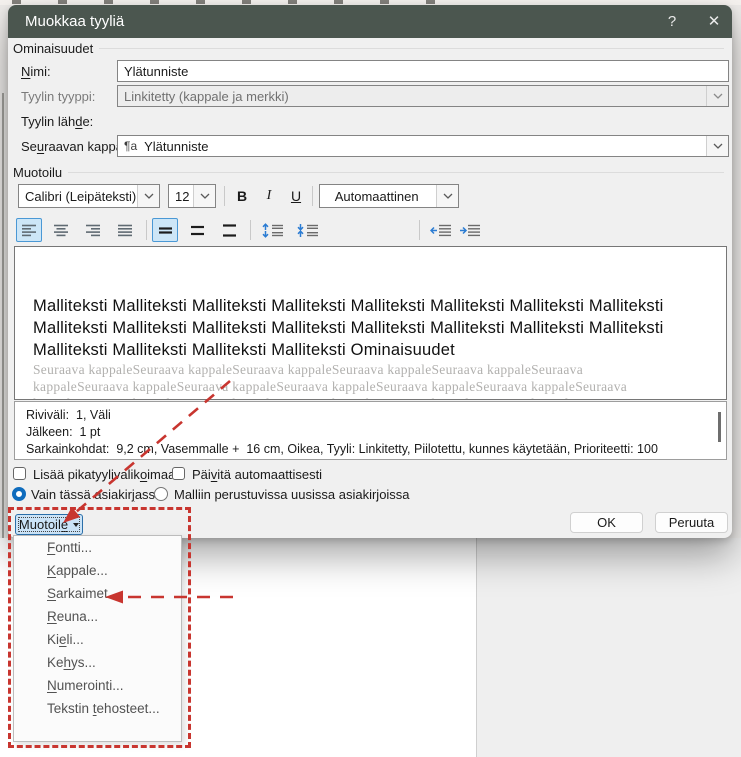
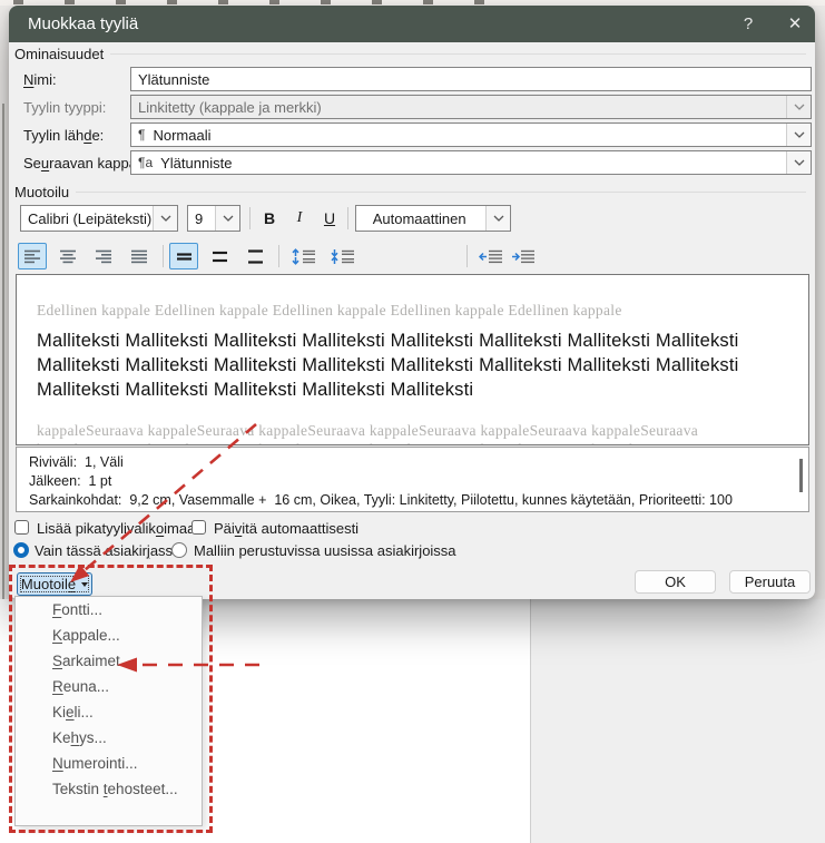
  Muokkaa tyyliä
  ?
  ✕
  Ominaisuudet
  Nimi:
  Ylätunniste
  Tyylin tyyppi:
  Linkitetty (kappale ja merkki)
  Tyylin lähde:
+ ¶
+ Normaali
  ¶a
  Ylätunniste
  Muotoilu
  Calibri (Leipäteksti)
- 12
+ 9
  B
  I
  U
  Automaattinen
+ Edellinen kappale Edellinen kappale Edellinen kappale Edellinen kappale Edellinen kappale
  Malliteksti Malliteksti Malliteksti Malliteksti Malliteksti Malliteksti Malliteksti Malliteksti
  Malliteksti Malliteksti Malliteksti Malliteksti Malliteksti Malliteksti Malliteksti Malliteksti
- Malliteksti Malliteksti Malliteksti Malliteksti Ominaisuudet
+ Malliteksti Malliteksti Malliteksti Malliteksti Malliteksti
- Seuraava kappaleSeuraava kappaleSeuraava kappaleSeuraava kappaleSeuraava kappaleSeuraava
  kappaleSeuraava kappaleSeuraav kappaleSeuraava kappaleSeuraava kappaleSeuraava kappaleSeuraava
  Riviväli: 1, Väli
  Jälkeen: 1 pt
  Sarkainkohdat: 9,2 c, Vasemmalle + 16 cm, Oikea, Tyyli: Linkitetty, Piilotettu, kunnes käytetään, Prioriteetti: 100
  Lisää pikatyylivalikoima
  Päivitä automaattisesti
  Vain tässäsiakirjass
  Malliin perustuvissa uusissa asiakirjoissa
  Muotoile
  OK
  Peruuta
  Fontti...
  Kappale...
  Sarkaimet..
  Reuna...
  Kieli...
  Kehys...
  Numerointi...
  Tekstin tehosteet...
